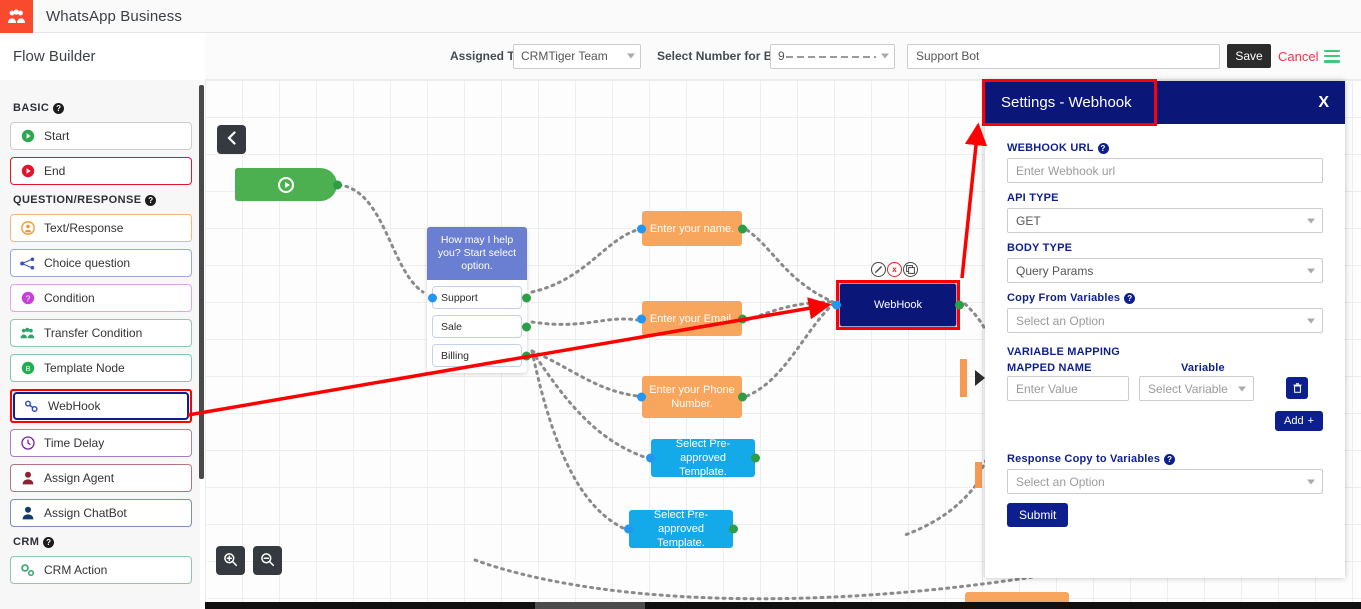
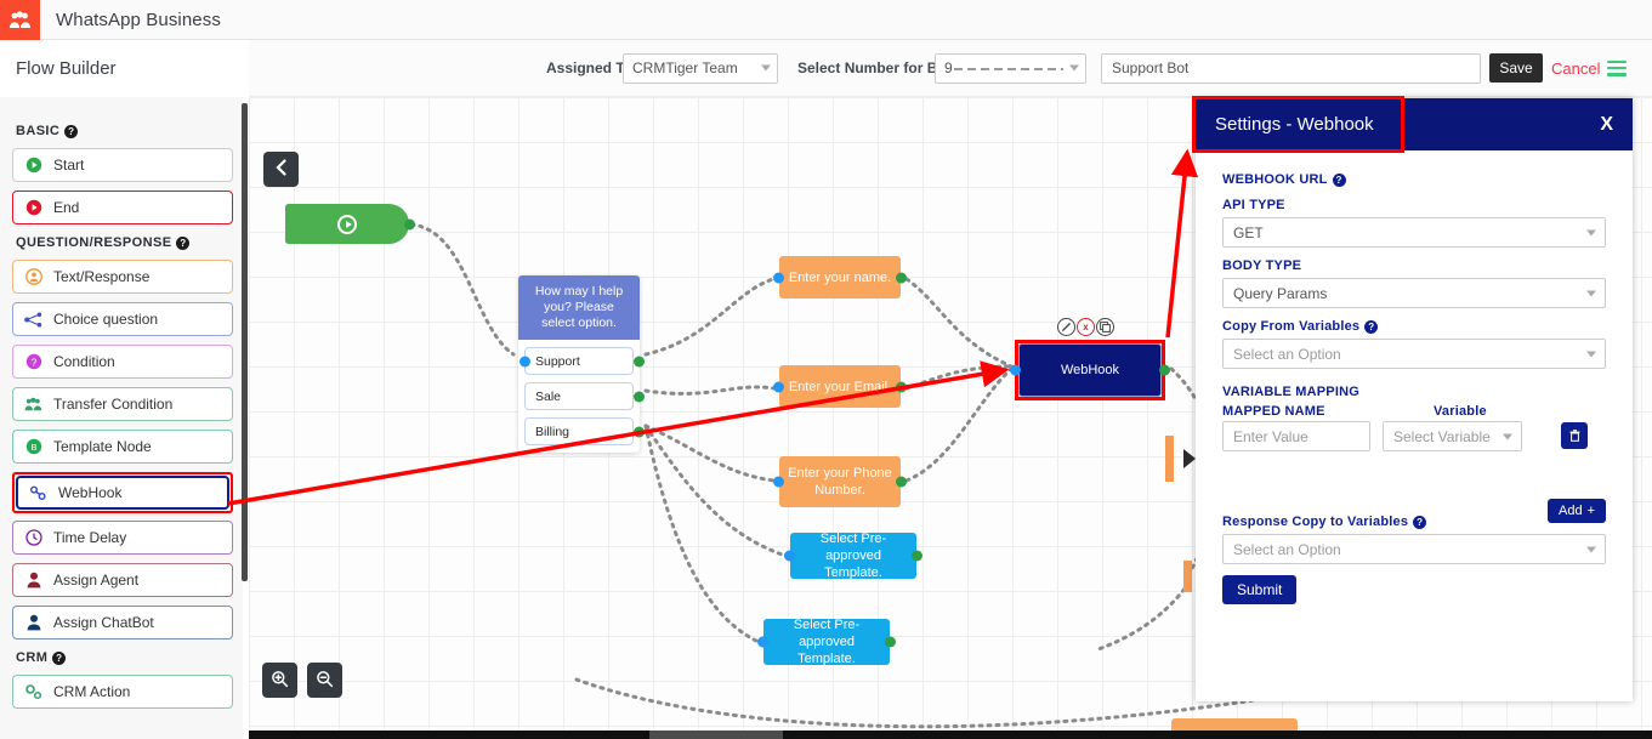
  WhatsApp Business
  Flow Builder
  Assigned T
  CRMTiger Team
  Select Number for B
  9
  Support Bot
  Save
  Cancel
  BASIC
  ?
  Start
  End
  QUESTION/RESPONSE
  ?
  Text/Response
  Choice question
  ?
  Condition
  Transfer Condition
  B
  Template Node
  WebHook
  Time Delay
  Assign Agent
  Assign ChatBot
  CRM
  ?
  CRM Action
- How may I help you? Start select option.
+ How may I help you? Please select option.
  Support
  Sale
  Billing
  Enter your name.
  Enter your Email.
  Enter your Phone Number.
  Select Pre-approved Template.
  Select Pre-approved Template.
  x
  WebHook
  Settings - Webhook
  X
  WEBHOOK URL
  ?
- Enter Webhook url
  API TYPE
  GET
  BODY TYPE
  Query Params
  Copy From Variables
  ?
  Select an Option
  VARIABLE MAPPING
  MAPPED NAME
  Variable
  Enter Value
  Select Variable
  Add
  +
  Response Copy to Variables
  ?
  Select an Option
  Submit
